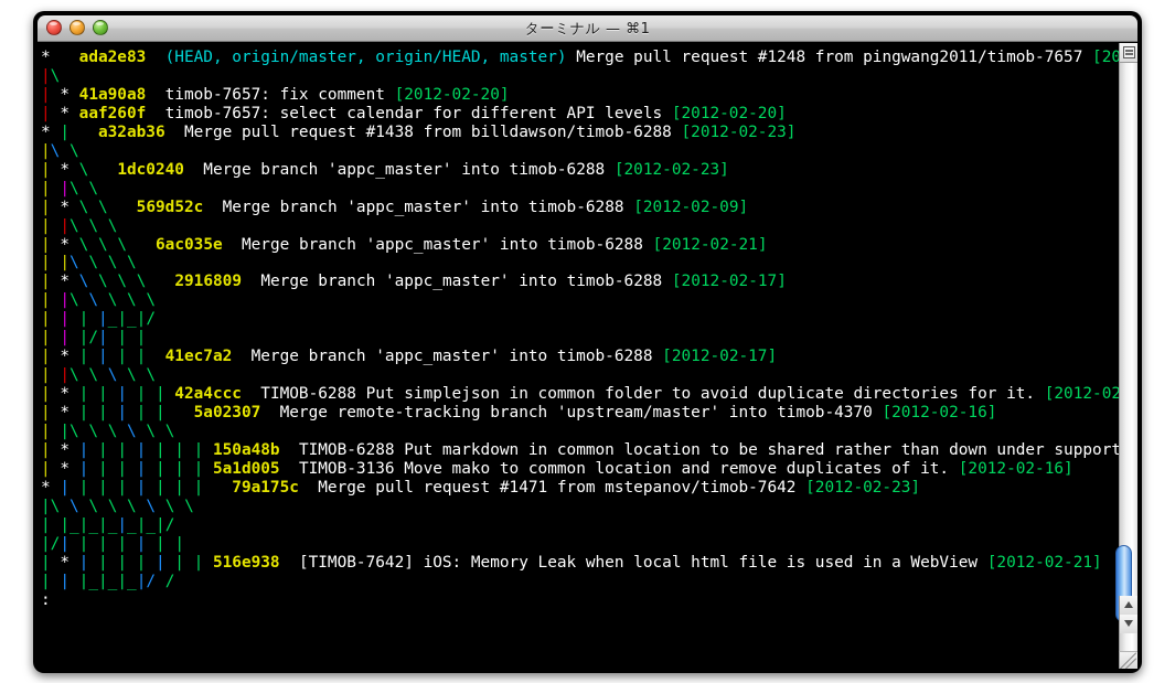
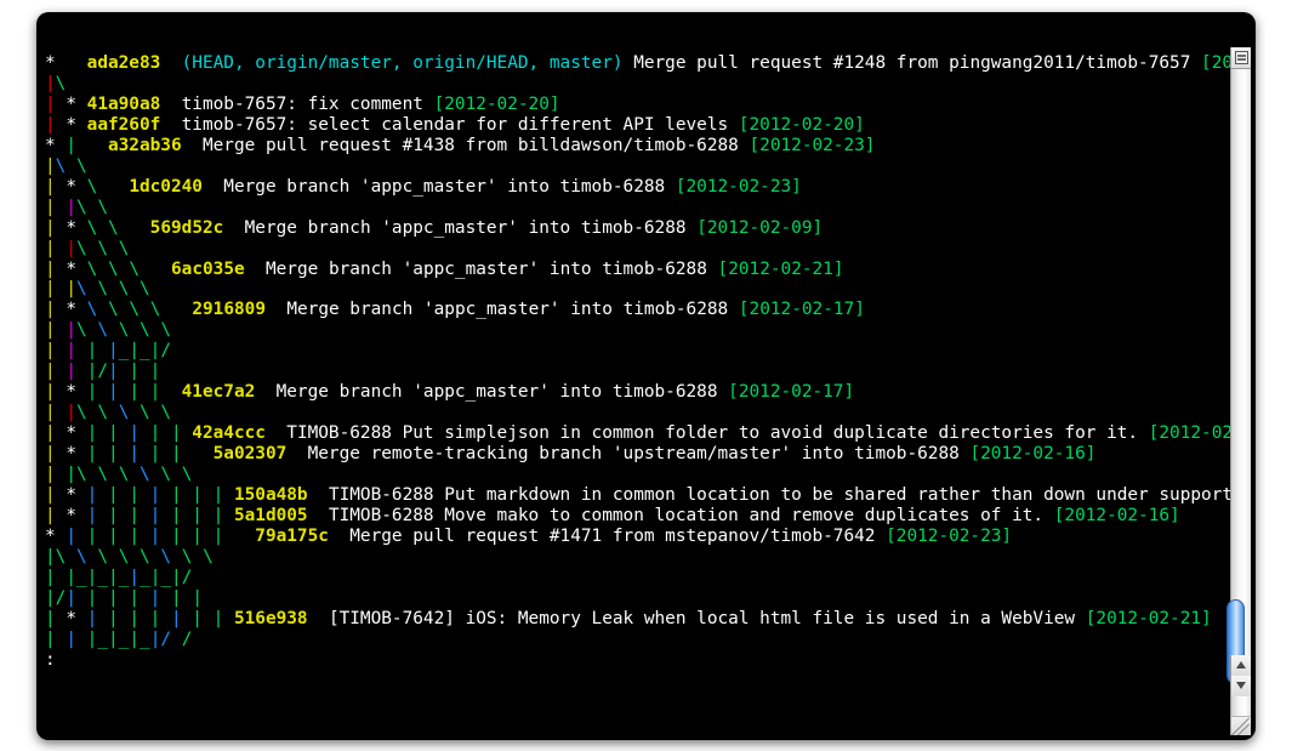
- ターミナル — ⌘1
  * ada2e83 (HEAD, origin/master, origin/HEAD, master) Merge pull request #1248 from pingwang2011/timob-7657 [20
  |\
  | * 41a90a8 timob-7657: fix comment [2012-02-20]
  | * aaf260f timob-7657: select calendar for different API levels [2012-02-20]
  * | a32ab36 Merge pull request #1438 from billdawson/timob-6288 [2012-02-23]
  |\ \
  | * \ 1dc0240 Merge branch 'appc_master' into timob-6288 [2012-02-23]
  | |\ \
  | * \ \ 569d52c Merge branch 'appc_master' into timob-6288 [2012-02-09]
  | |\ \ \
  | * \ \ \ 6ac035e Merge branch 'appc_master' into timob-6288 [2012-02-21]
  | |\ \ \ \
  | * \ \ \ \ 2916809 Merge branch 'appc_master' into timob-6288 [2012-02-17]
  | |\ \ \ \ \
  | | | |_|_|/
  | | |/| | |
  | * | | | | 41ec7a2 Merge branch 'appc_master' into timob-6288 [2012-02-17]
  | |\ \ \ \ \
  | * | | | | | 42a4ccc TIMOB-6288 Put simplejson in common folder to avoid duplicate directories for it. [2012-02
- | * | | | | | 5a02307 Merge remote-tracking branch 'upstream/master' into timob-4370 [2012-02-16]
+ | * | | | | | 5a02307 Merge remote-tracking branch 'upstream/master' into timob-6288 [2012-02-16]
  | |\ \ \ \ \ \
  | * | | | | | | | 150a48b TIMOB-6288 Put markdown in common location to be shared rather than down under support
- | * | | | | | | | 5a1d005 TIMOB-3136 Move mako to common location and remove duplicates of it. [2012-02-16]
+ | * | | | | | | | 5a1d005 TIMOB-6288 Move mako to common location and remove duplicates of it. [2012-02-16]
  * | | | | | | | | 79a175c Merge pull request #1471 from mstepanov/timob-7642 [2012-02-23]
  |\ \ \ \ \ \ \ \
  | |_|_|_|_|_|/
  |/| | | | | | |
  | * | | | | | | | 516e938 [TIMOB-7642] iOS: Memory Leak when local html file is used in a WebView [2012-02-21]
  | | |_|_|_|/ /
  :
